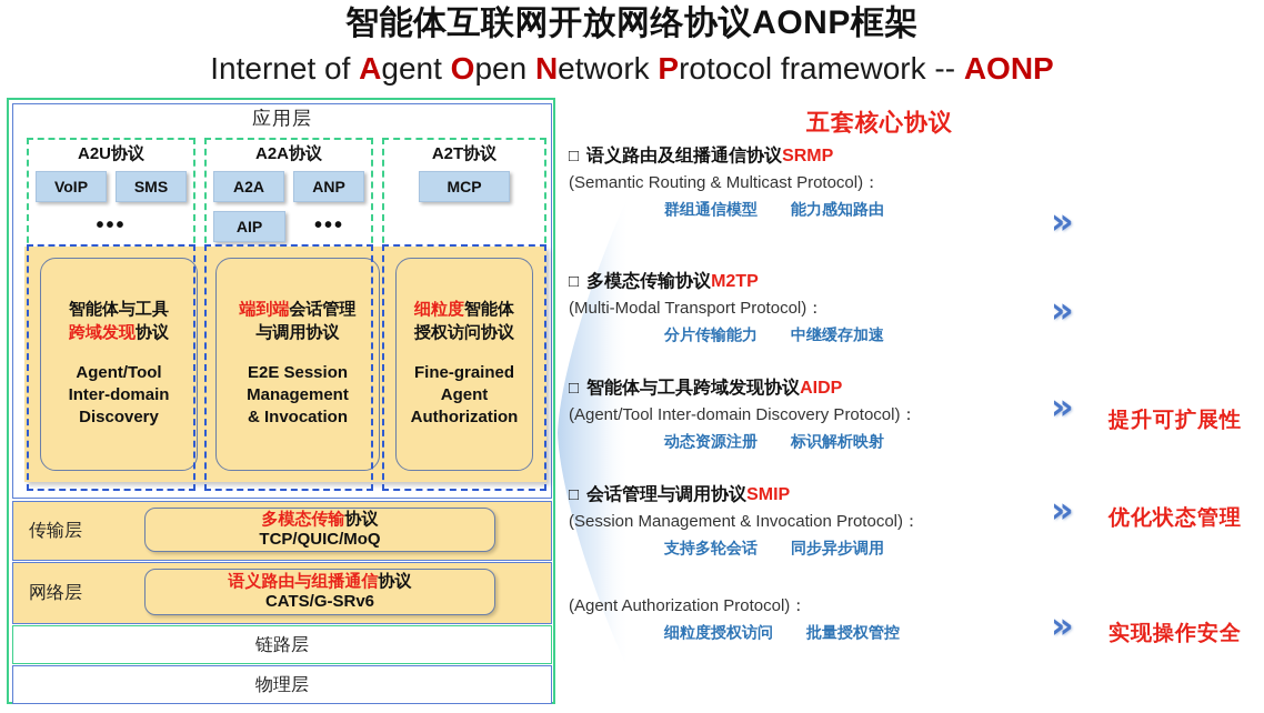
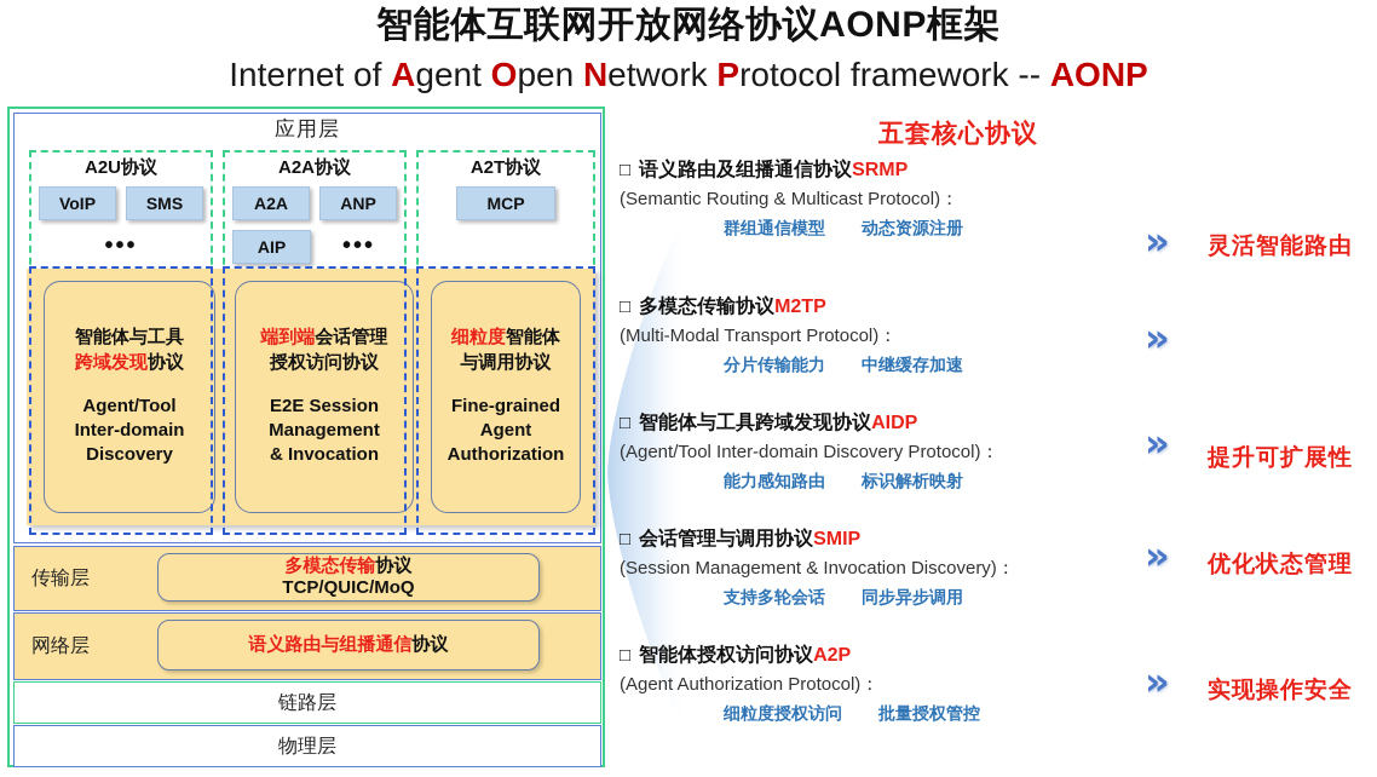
  智能体互联网开放网络协议AONP框架
  Internet of Agent Open Network Protocol framework -- AONP
  应用层
  A2U协议
  VoIP
  SMS
  •••
  A2A协议
  A2A
  ANP
  AIP
  •••
  A2T协议
  MCP
  智能体与工具
  跨域发现协议
  Agent/Tool
  Inter-domain
  Discovery
  端到端会话管理
- 与调用协议
+ 授权访问协议
  E2E Session
  Management
  & Invocation
  细粒度智能体
- 授权访问协议
+ 与调用协议
  Fine-grained
  Agent
  Authorization
  传输层
  多模态传输协议
  TCP/QUIC/MoQ
  网络层
  语义路由与组播通信协议
- CATS/G-SRv6
  链路层
  物理层
  五套核心协议
  □ 语义路由及组播通信协议SRMP
  (Semantic Routing & Multicast Protocol)：
- 群组通信模型 能力感知路由
+ 群组通信模型 动态资源注册
  »
+ 灵活智能路由
  □ 多模态传输协议M2TP
  (Multi-Modal Transport Protocol)：
  分片传输能力 中继缓存加速
  »
  □ 智能体与工具跨域发现协议AIDP
  (Agent/Tool Inter-domain Discovery Protocol)：
- 动态资源注册 标识解析映射
+ 能力感知路由 标识解析映射
  »
  提升可扩展性
  □ 会话管理与调用协议SMIP
- (Session Management & Invocation Protocol)：
+ (Session Management & Invocation Discovery)：
  支持多轮会话 同步异步调用
  »
  优化状态管理
+ □ 智能体授权访问协议A2P
  (Agent Authorization Protocol)：
  细粒度授权访问 批量授权管控
  »
  实现操作安全
